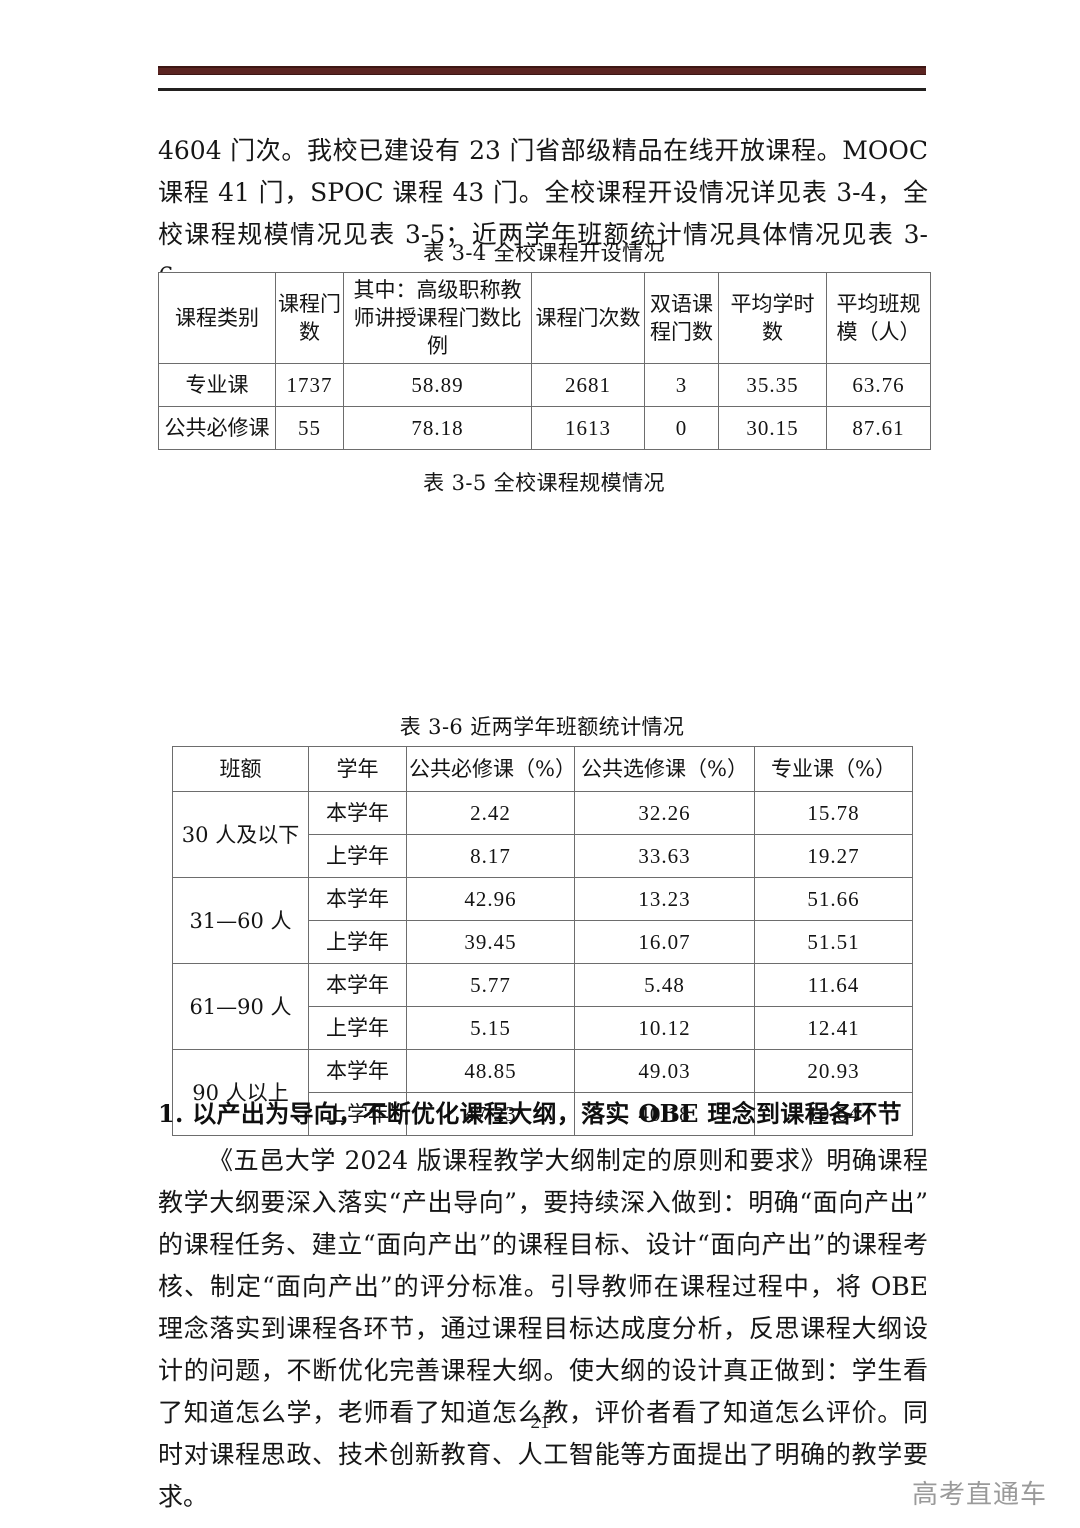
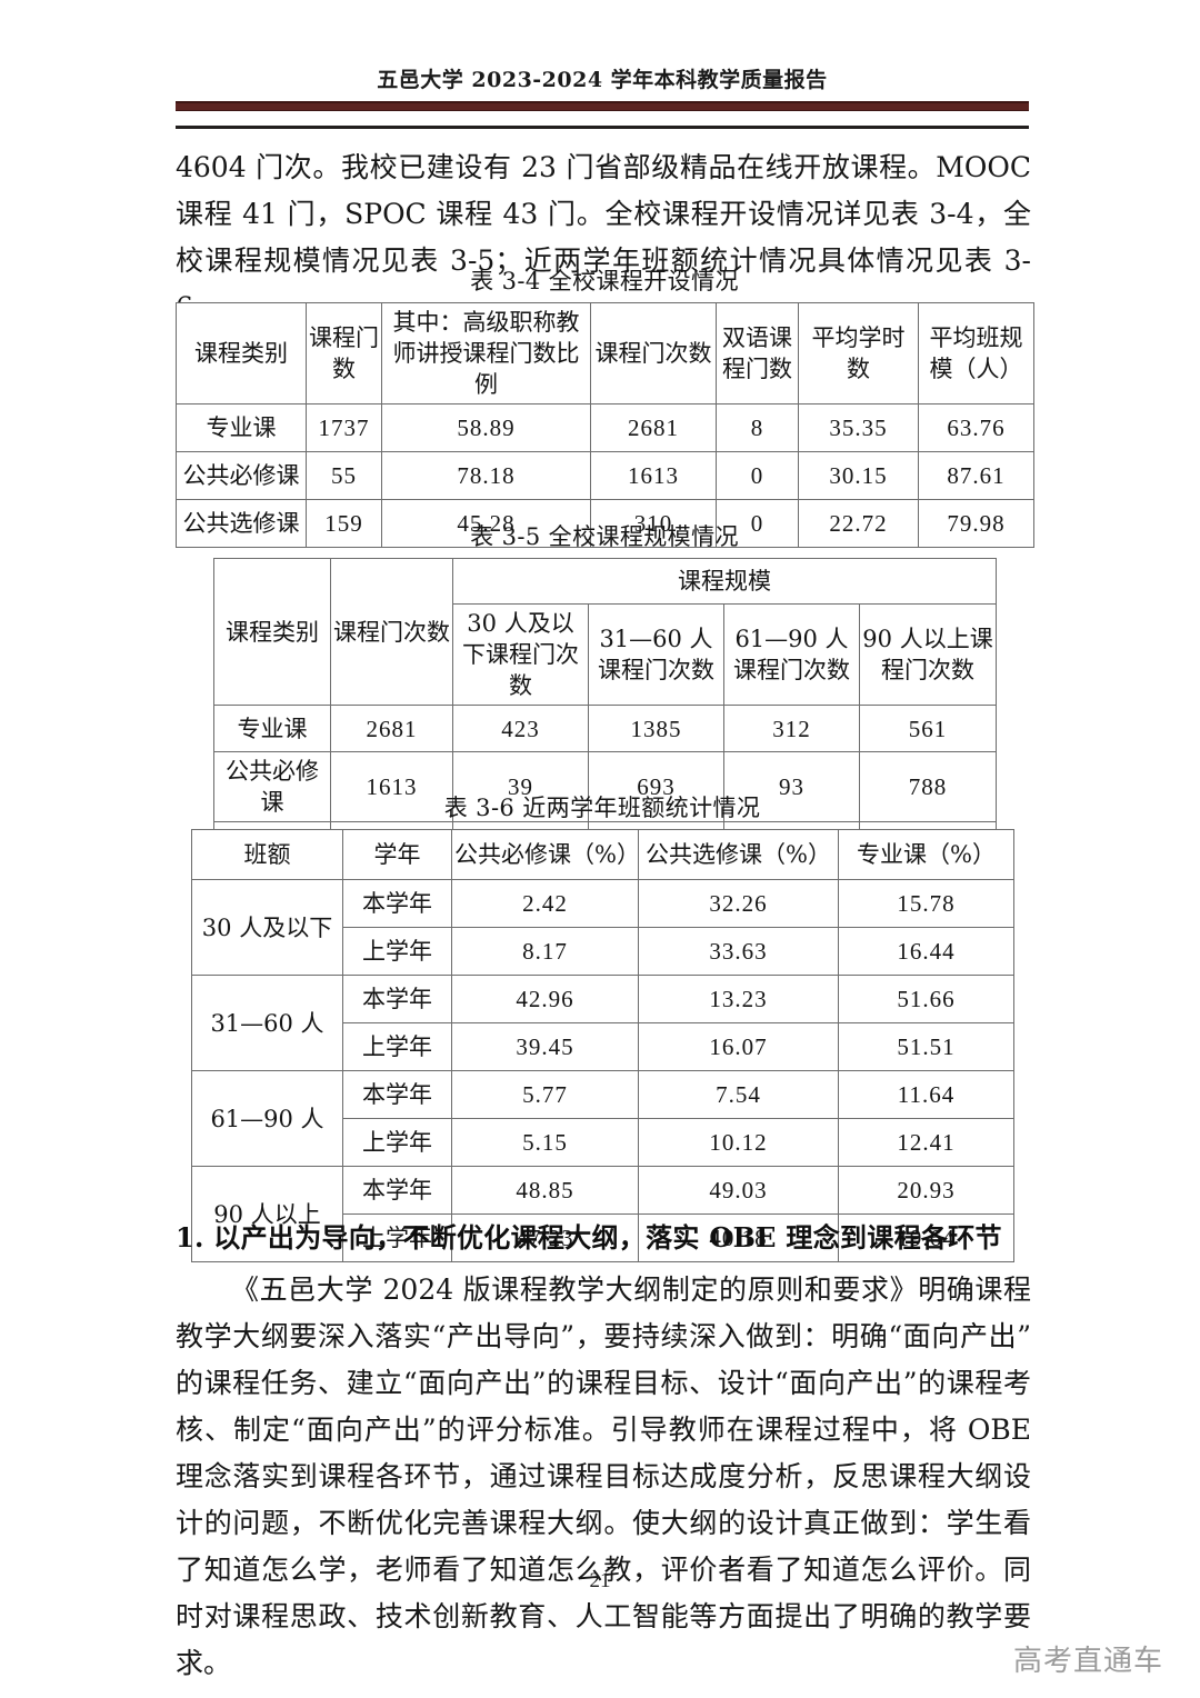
+ 五邑大学 2023-2024 学年本科教学质量报告
  4604 门次。我校已建设有 23 门省部级精品在线开放课程。MOOC 课程 41 门，SPOC 课程 43 门。全校课程开设情况详见表 3-4，全校课程规模情况见表 3-5；近两学年班额统计情况具体情况见表 3-
  表 3-4 全校课程开设情况
  课程类别	课程门数	其中：高级职称教师讲授课程门数比例	课程门次数	双语课程门数	平均学时数	平均班规模（人）
- 专业课	1737	58.89	2681	3	35.35	63.76
+ 专业课	1737	58.89	2681	8	35.35	63.76
  公共必修课	55	78.18	1613	0	30.15	87.61
+ 公共选修课	159	45.28	310	0	22.72	79.98
  表 3-5 全校课程规模情况
+ 课程类别	课程门次数	课程规模
+ 30 人及以下课程门次数	31—60 人课程门次数	61—90 人课程门次数	90 人以上课程门次数
+ 专业课	2681	423	1385	312	561
+ 公共必修课	1613	39	693	93	788
  表 3-6 近两学年班额统计情况
  班额	学年	公共必修课（%）	公共选修课（%）	专业课（%）
  30 人及以下	本学年	2.42	32.26	15.78
- 上学年	8.17	33.63	19.27
+ 上学年	8.17	33.63	16.44
  31—60 人	本学年	42.96	13.23	51.66
  上学年	39.45	16.07	51.51
- 61—90 人	本学年	5.77	5.48	11.64
+ 61—90 人	本学年	5.77	7.54	11.64
  上学年	5.15	10.12	12.41
  90 人以上	本学年	48.85	49.03	20.93
  上学年	47.23	40.18	19.64
  1. 以产出为导向，不断优化课程大纲，落实 OBE 理念到课程各环节
  《五邑大学 2024 版课程教学大纲制定的原则和要求》明确课程教学大纲要深入落实“产出导向”，要持续深入做到：明确“面向产出”的课程任务、建立“面向产出”的课程目标、设计“面向产出”的课程考核、制定“面向产出”的评分标准。引导教师在课程过程中，将 OBE 理念落实到课程各环节，通过课程目标达成度分析，反思课程大纲设计的问题，不断优化完善课程大纲。使大纲的设计真正做到：学生看了知道怎么学，老师看了知道怎么教，评价者看了知道怎么评价。同时对课程思政、技术创新教育、人工智能等方面提出了明确的教学要求。
  21
  高考直通车
